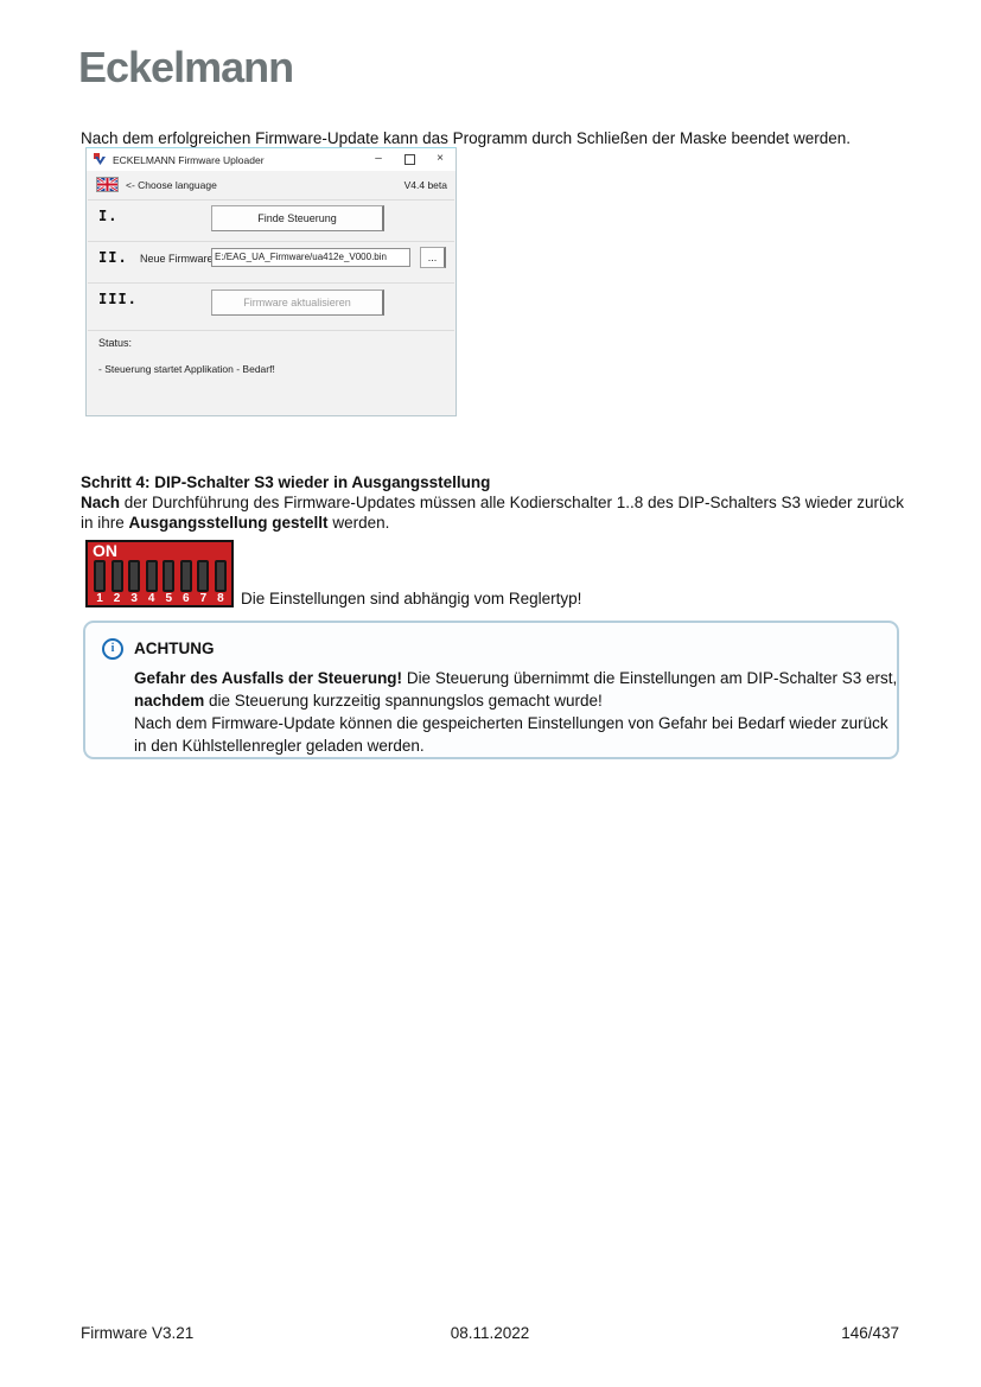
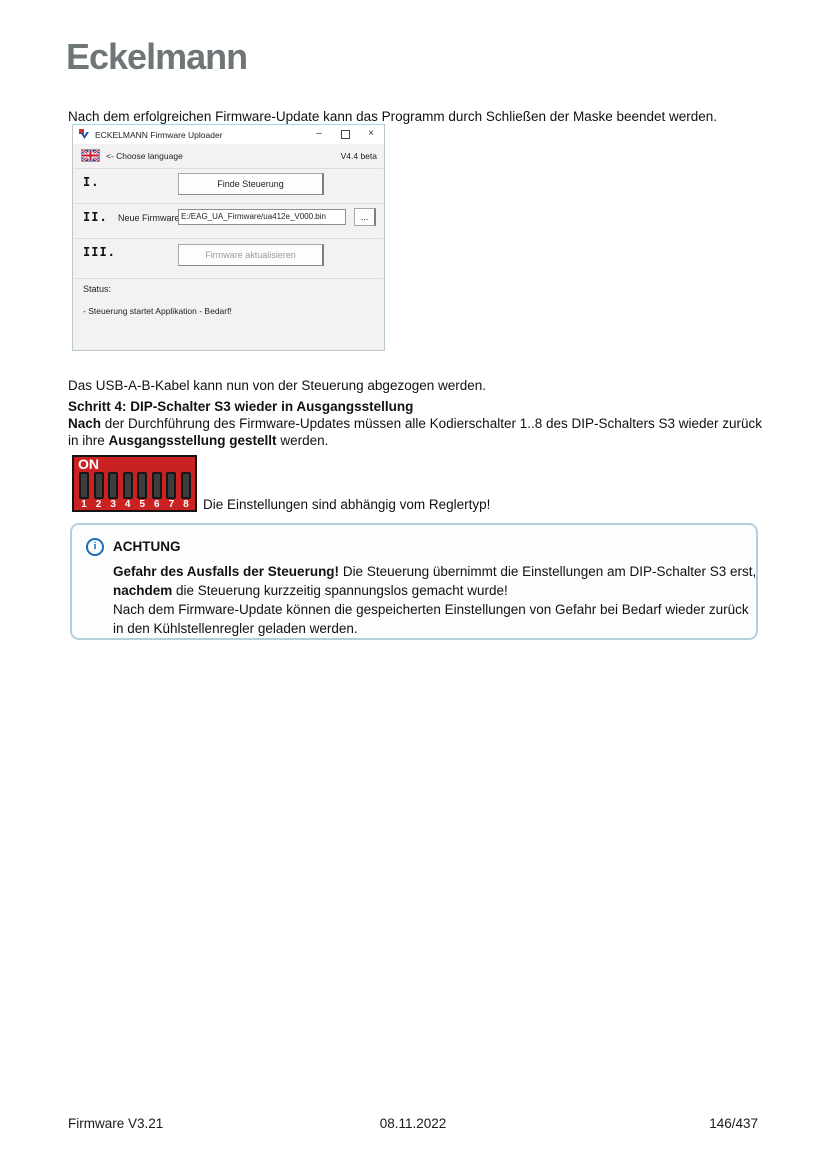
  Eckelmann
  Nach dem erfolgreichen Firmware-Update kann das Programm durch Schließen der Maske beendet werden.
  ECKELMANN Firmware Uploader
  –
  ×
  <- Choose language
  V4.4 beta
  I.
  Finde Steuerung
  II.
  Neue Firmware
  E:/EAG_UA_Firmware/ua412e_V000.bin
  ...
  III.
  Firmware aktualisieren
  Status:
  - Steuerung startet Applikation - Bedarf!
+ Das USB-A-B-Kabel kann nun von der Steuerung abgezogen werden.
  Schritt 4: DIP-Schalter S3 wieder in Ausgangsstellung
  Nach der Durchführung des Firmware-Updates müssen alle Kodierschalter 1..8 des DIP-Schalters S3 wieder zurück in ihre Ausgangsstellung gestellt werden.
  ON
  1
  2
  3
  4
  5
  6
  7
  8
  Die Einstellungen sind abhängig vom Reglertyp!
  i
  ACHTUNG
  Gefahr des Ausfalls der Steuerung! Die Steuerung übernimmt die Einstellungen am DIP-Schalter S3 erst, nachdem die Steuerung kurzzeitig spannungslos gemacht wurde!
  Nach dem Firmware-Update können die gespeicherten Einstellungen von Gefahr bei Bedarf wieder zurück in den Kühlstellenregler geladen werden.
  Firmware V3.21
  08.11.2022
  146/437
